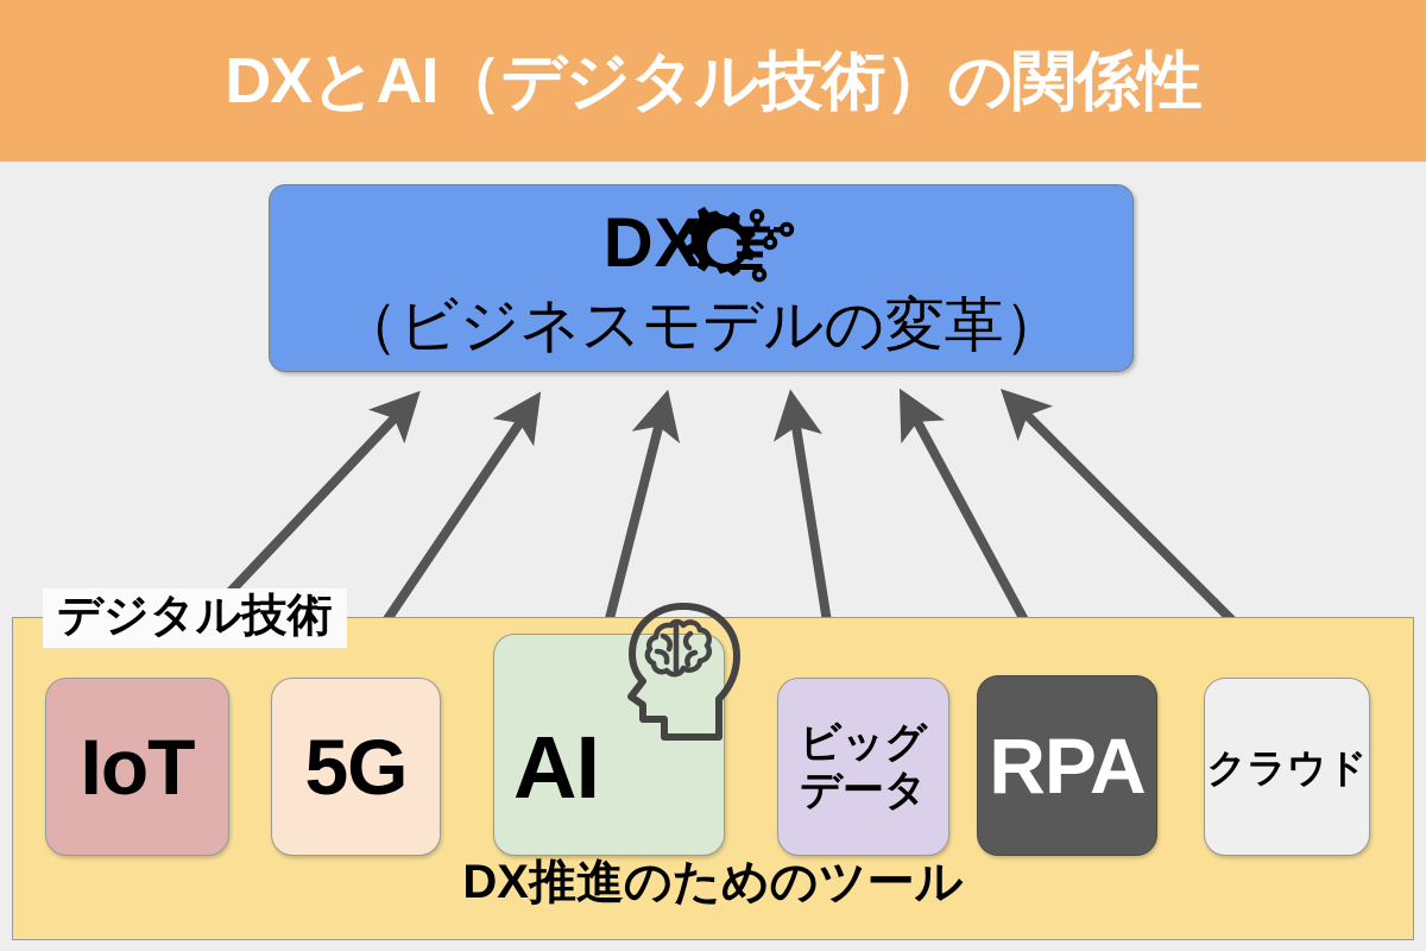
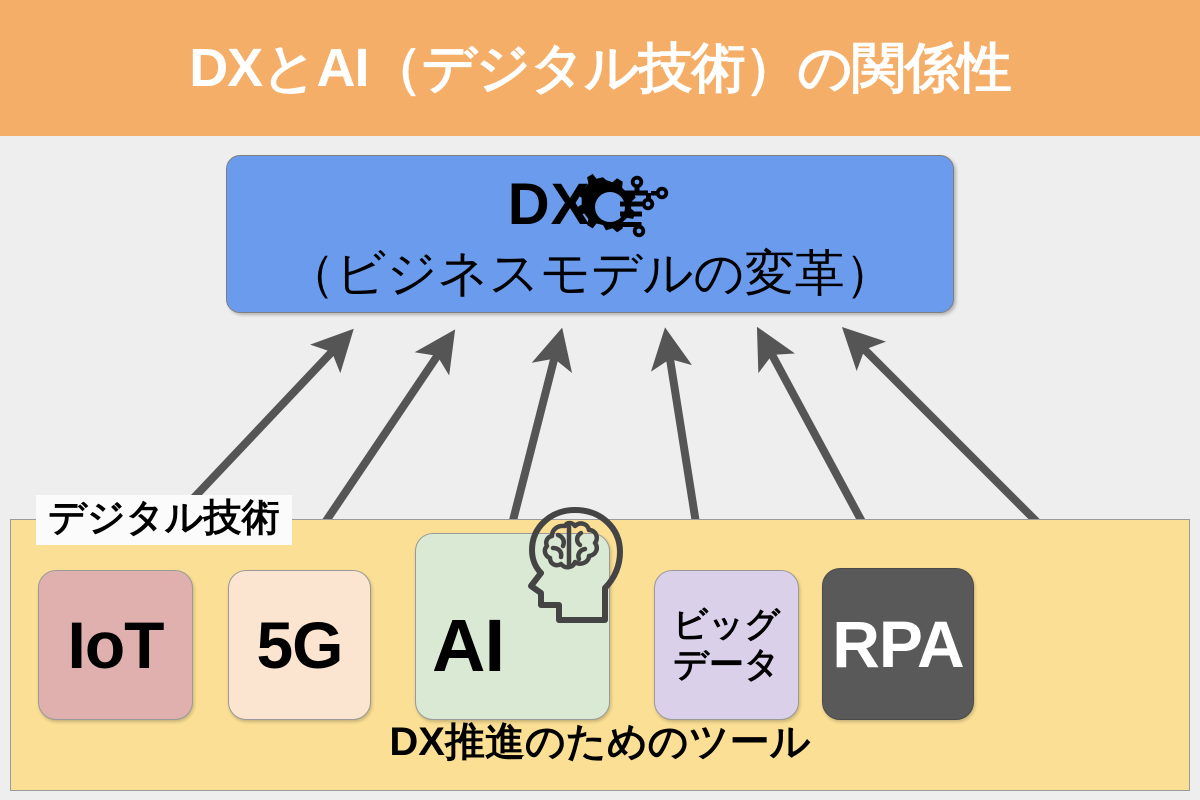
  DXとAI（デジタル技術）の関係性
  DX
  （ビジネスモデルの変革）
  IoT
  5G
  AI
  ビッグ データ
  RPA
- クラウド
  デジタル技術
  DX推進のためのツール
